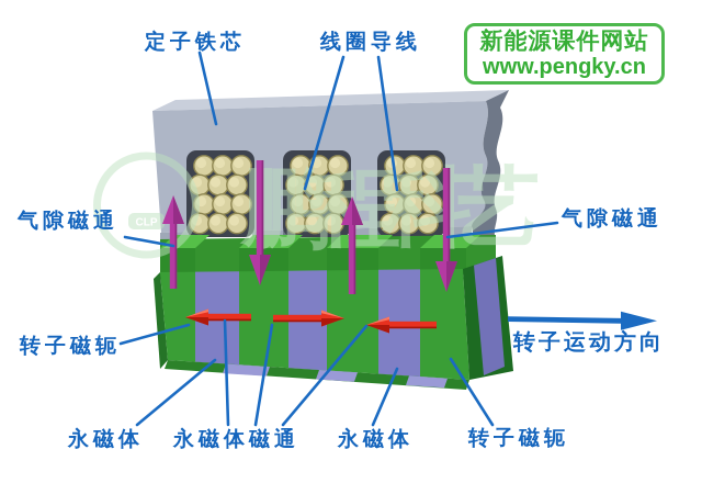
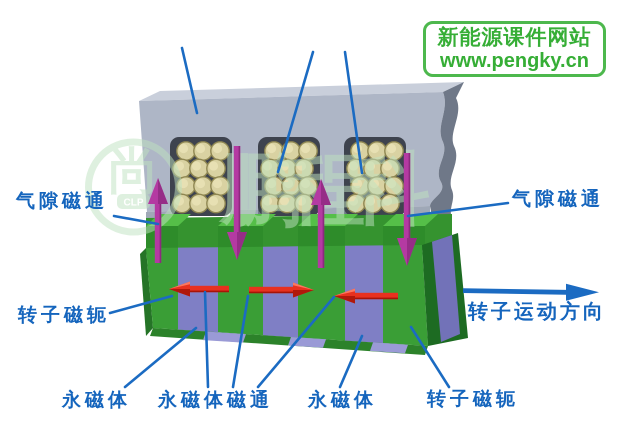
+ 尚
  CLP
  鹏
  程
  科
- 艺
- 定子铁芯
- 线圈导线
  气隙磁通
  气隙磁通
  转子磁轭
  转子运动方向
  永磁体
  永磁体磁通
  永磁体
  转子磁轭
  新能源课件网站
  www.pengky.cn
